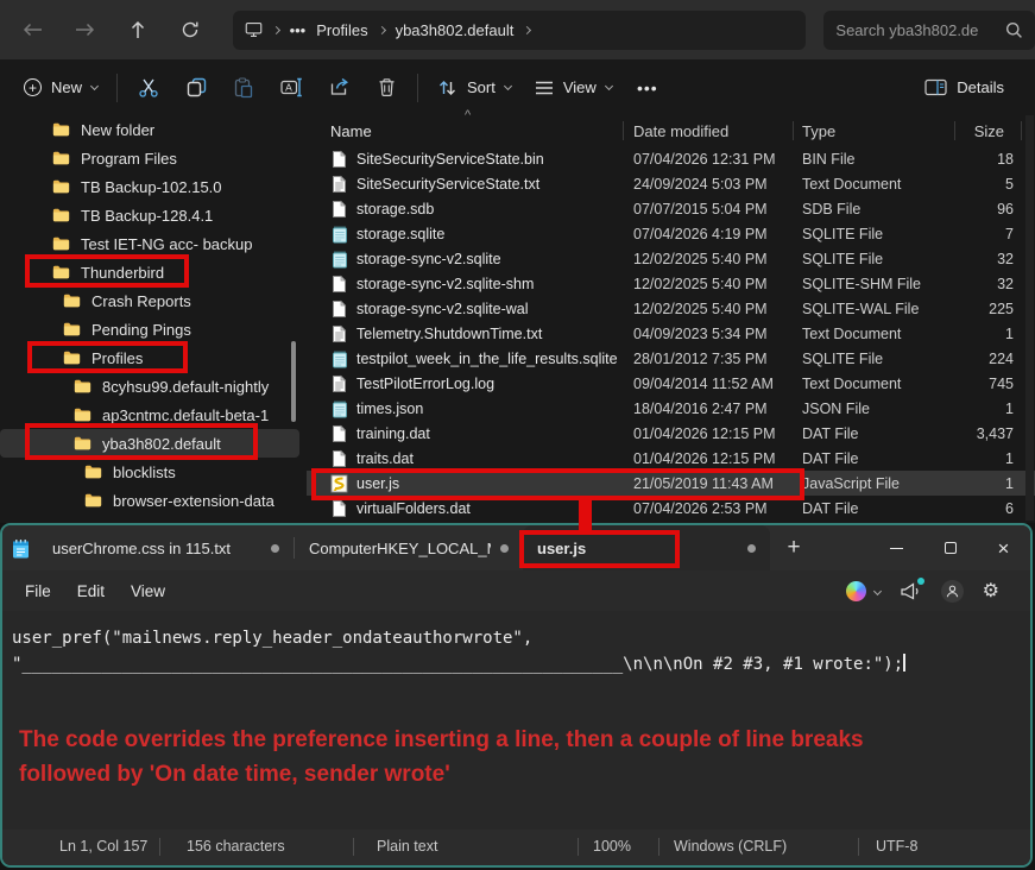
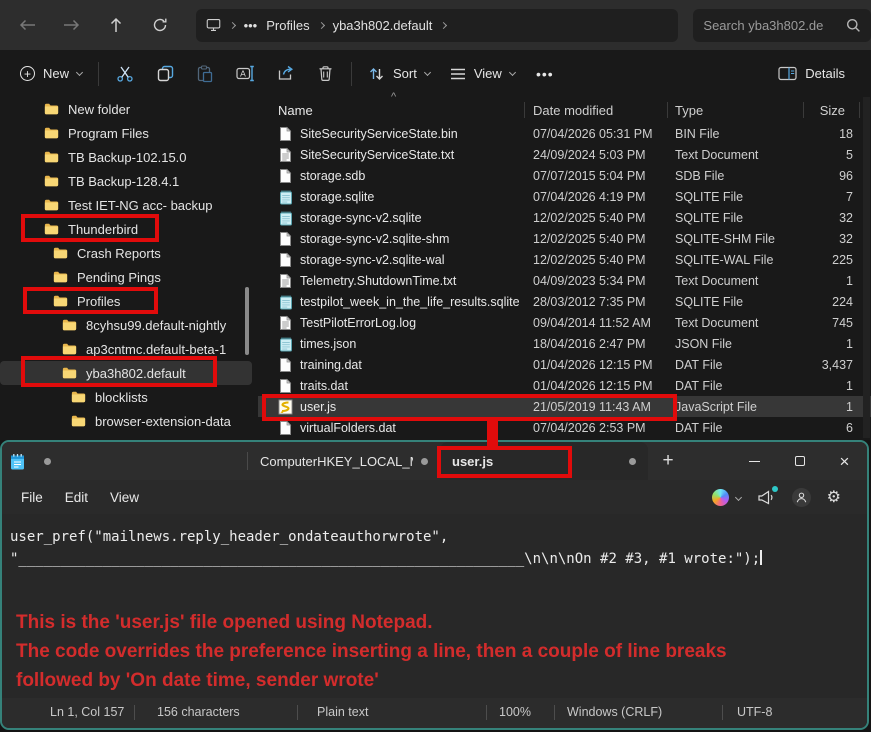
  •••
  Profiles
  yba3h802.default
  Search yba3h802.de
  +
  New
  A
  Sort
  View
  •••
  Details
  New folder
  Program Files
  TB Backup-102.15.0
  TB Backup-128.4.1
  Test IET-NG acc- backup
  Thunderbird
  Crash Reports
  Pending Pings
  Profiles
  8cyhsu99.default-nightly
  ap3cntmc.default-beta-1
  yba3h802.default
  blocklists
  browser-extension-data
  Name
  Date modified
  Type
  Size
  ^
  SiteSecurityServiceState.bin
- 07/04/2026 12:31 PM
+ 07/04/2026 05:31 PM
  BIN File
  18
  SiteSecurityServiceState.txt
  24/09/2024 5:03 PM
  Text Document
  5
  storage.sdb
  07/07/2015 5:04 PM
  SDB File
  96
  storage.sqlite
  07/04/2026 4:19 PM
  SQLITE File
  7
  storage-sync-v2.sqlite
  12/02/2025 5:40 PM
  SQLITE File
  32
  storage-sync-v2.sqlite-shm
  12/02/2025 5:40 PM
  SQLITE-SHM File
  32
  storage-sync-v2.sqlite-wal
  12/02/2025 5:40 PM
  SQLITE-WAL File
  225
  Telemetry.ShutdownTime.txt
  04/09/2023 5:34 PM
  Text Document
  1
  testpilot_week_in_the_life_results.sqlite
- 28/01/2012 7:35 PM
+ 28/03/2012 7:35 PM
  SQLITE File
  224
  TestPilotErrorLog.log
  09/04/2014 11:52 AM
  Text Document
  745
  times.json
  18/04/2016 2:47 PM
  JSON File
  1
  training.dat
  01/04/2026 12:15 PM
  DAT File
  3,437
  traits.dat
  01/04/2026 12:15 PM
  DAT File
  1
  user.js
  21/05/2019 11:43 AM
  JavaScript File
  1
  virtualFolders.dat
  07/04/2026 2:53 PM
  DAT File
  6
- userChrome.css in 115.txt
  ComputerHKEY_LOCAL_
  user.js
  +
  ×
  File
  Edit
  View
  ⚙
  user_pref("mailnews.reply_header_ondateauthorwrote",
  "____________________________________________________________\n\n\nOn #2 #3, #1 wrote:");
+ This is the 'user.js' file opened using Notepad.
  The code overrides the preference inserting a line, then a couple of line breaks
  followed by 'On date time, sender wrote'
  Ln 1, Col 157
  156 characters
  Plain text
  100%
  Windows (CRLF)
  UTF-8
